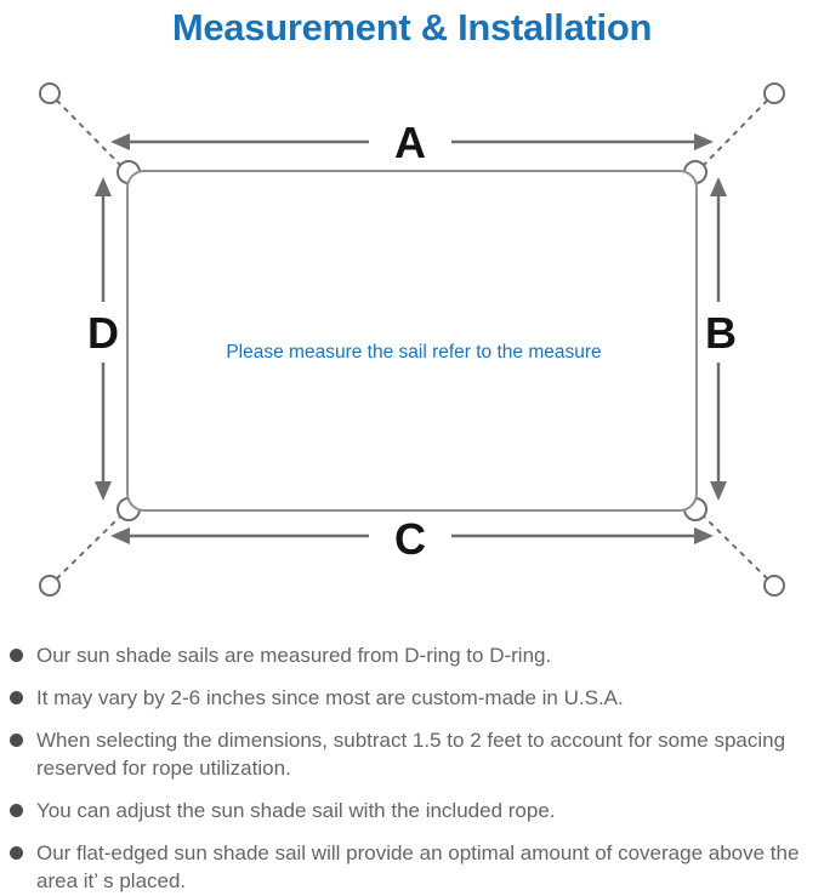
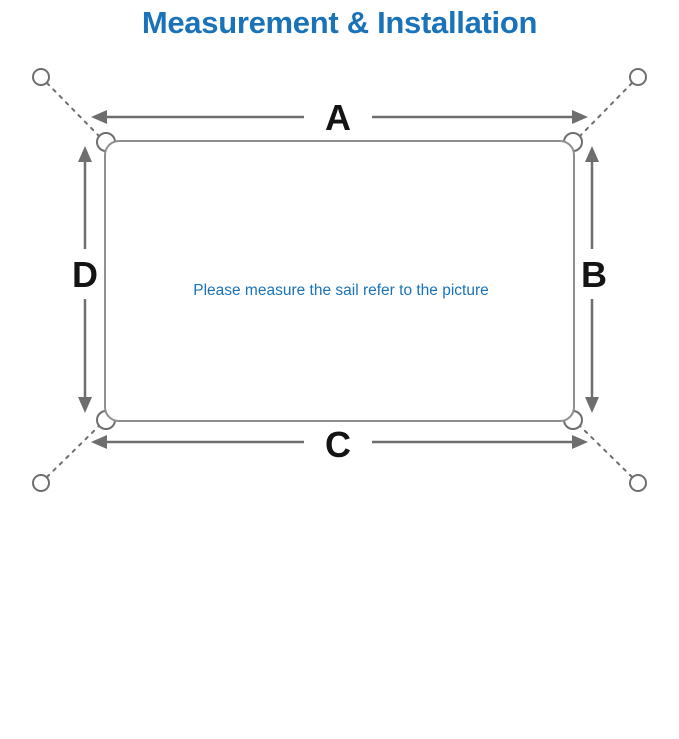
  Measurement & Installation
- Please measure the sail refer to the measure
+ Please measure the sail refer to the picture
  A
  B
  C
  D
- Our sun shade sails are measured from D-ring to D-ring.
- It may vary by 2-6 inches since most are custom-made in U.S.A.
- When selecting the dimensions, subtract 1.5 to 2 feet to account for some spacing reserved for rope utilization.
- You can adjust the sun shade sail with the included rope.
- Our flat-edged sun shade sail will provide an optimal amount of coverage above the area it’ s placed.
